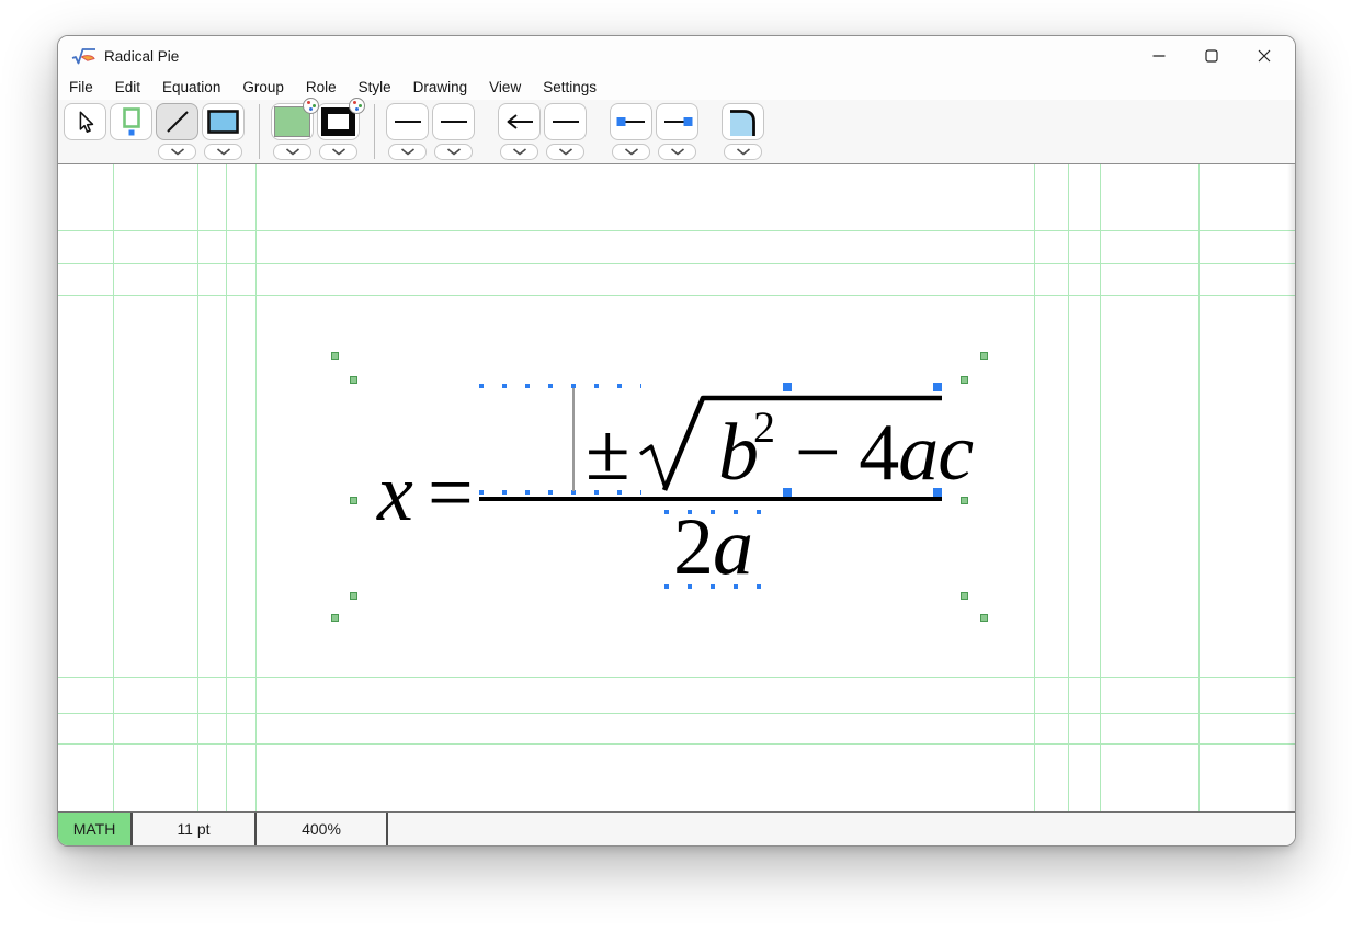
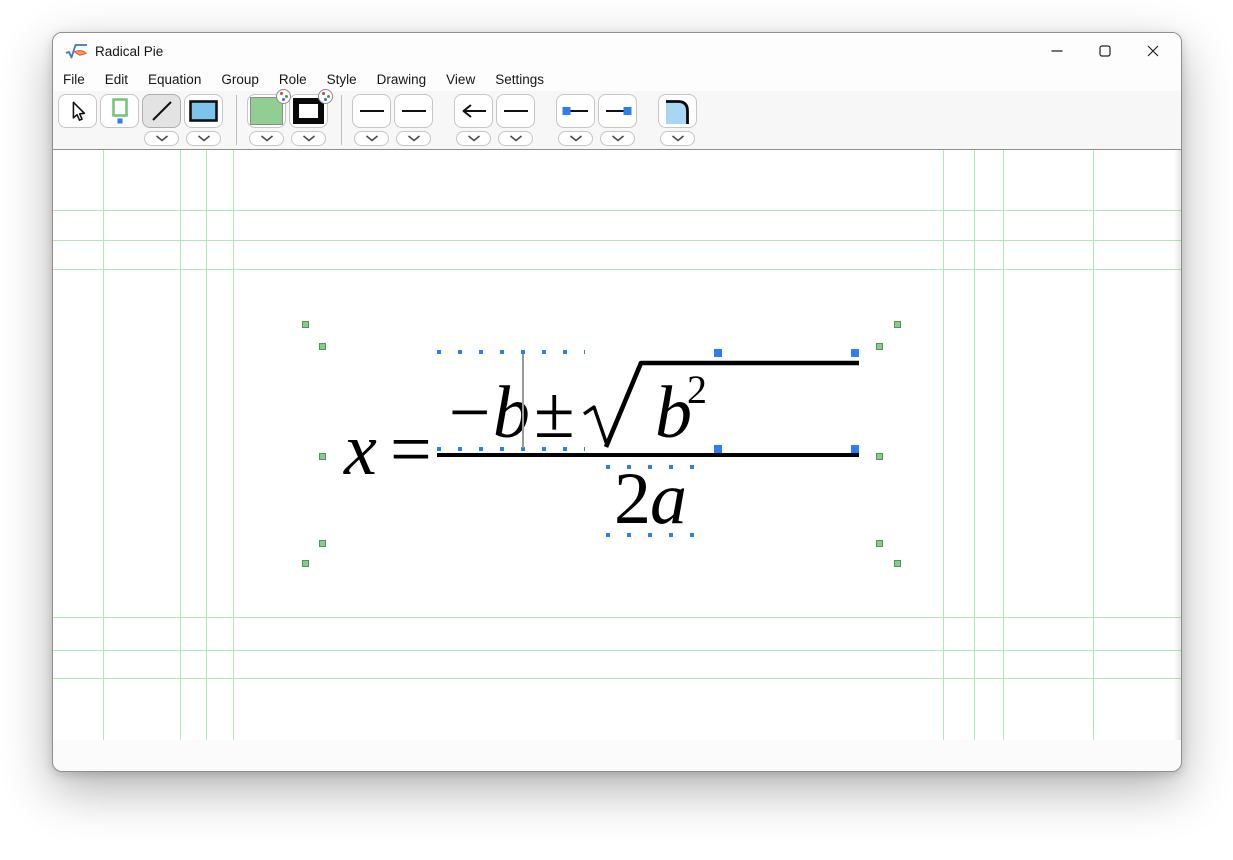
  Radical Pie
  File
  Edit
  Equation
  Group
  Role
  Style
  Drawing
  View
  Settings
  x
  =
+ −b
  ±
  b
  2
- − 4ac
  2a
- MATH
- 11 pt
- 400%
